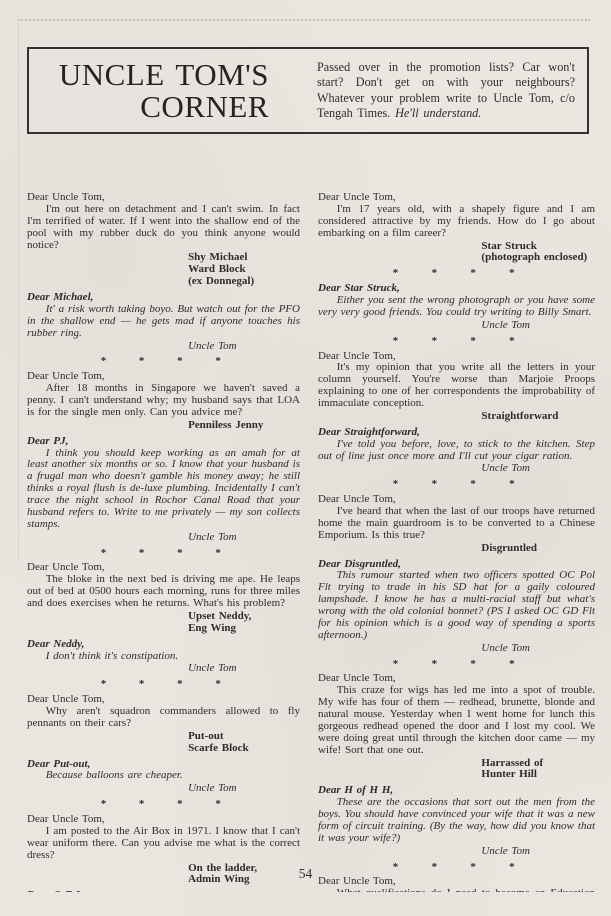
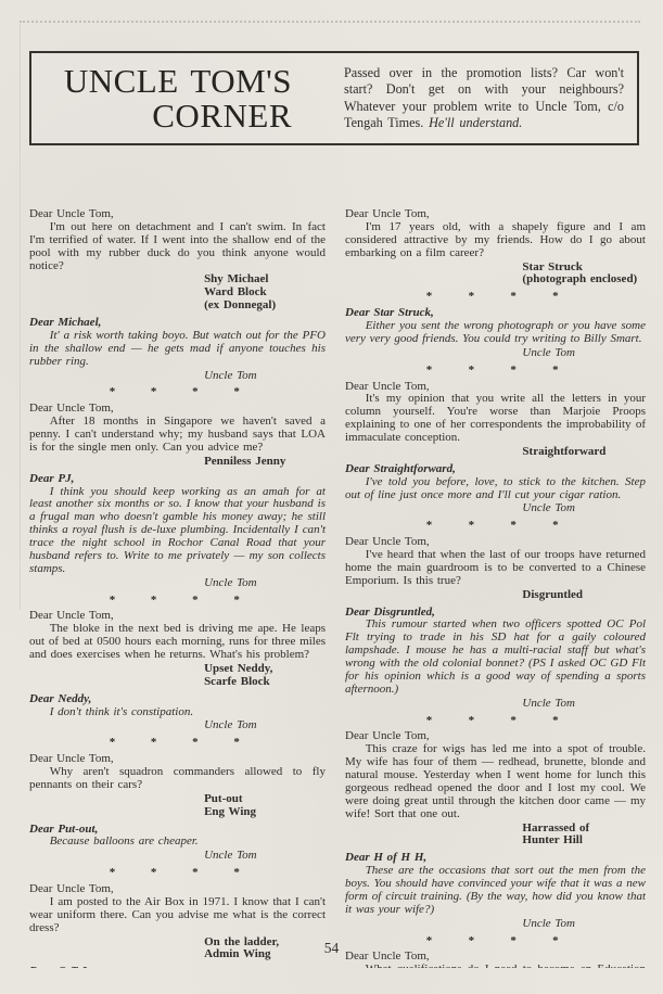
  UNCLE TOM'S
  CORNER
  Passed over in the promotion lists? Car won't start? Don't get on with your neighbours? Whatever your problem write to Uncle Tom, c/o Tengah Times. He'll understand.
  Dear Uncle Tom,
  I'm out here on detachment and I can't swim. In fact I'm terrified of water. If I went into the shallow end of the pool with my rubber duck do you think anyone would notice?
  Shy Michael
  Ward Block
  (ex Donnegal)
  Dear Michael,
  It' a risk worth taking boyo. But watch out for the PFO in the shallow end — he gets mad if anyone touches his rubber ring.
  Uncle Tom
  *
  *
  *
  *
  Dear Uncle Tom,
  After 18 months in Singapore we haven't saved a penny. I can't understand why; my husband says that LOA is for the single men only. Can you advice me?
  Penniless Jenny
  Dear PJ,
  I think you should keep working as an amah for at least another six months or so. I know that your husband is a frugal man who doesn't gamble his money away; he still thinks a royal flush is de-luxe plumbing. Incidentally I can't trace the night school in Rochor Canal Road that your husband refers to. Write to me privately — my son collects stamps.
  Uncle Tom
  *
  *
  *
  *
  Dear Uncle Tom,
  The bloke in the next bed is driving me ape. He leaps out of bed at 0500 hours each morning, runs for three miles and does exercises when he returns. What's his problem?
  Upset Neddy,
- Eng Wing
+ Scarfe Block
  Dear Neddy,
  I don't think it's constipation.
  Uncle Tom
  *
  *
  *
  *
  Dear Uncle Tom,
  Why aren't squadron commanders allowed to fly pennants on their cars?
  Put-out
- Scarfe Block
+ Eng Wing
  Dear Put-out,
  Because balloons are cheaper.
  Uncle Tom
  *
  *
  *
  *
  Dear Uncle Tom,
  I am posted to the Air Box in 1971. I know that I can't wear uniform there. Can you advise me what is the correct dress?
  On the ladder,
  Admin Wing
  Dear Uncle Tom,
  I'm 17 years old, with a shapely figure and I am considered attractive by my friends. How do I go about embarking on a film career?
  Star Struck
  (photograph enclosed)
  *
  *
  *
  *
  Dear Star Struck,
  Either you sent the wrong photograph or you have some very very good friends. You could try writing to Billy Smart.
  Uncle Tom
  *
  *
  *
  *
  Dear Uncle Tom,
  It's my opinion that you write all the letters in your column yourself. You're worse than Marjoie Proops explaining to one of her correspondents the improbability of immaculate conception.
  Straightforward
  Dear Straightforward,
  I've told you before, love, to stick to the kitchen. Step out of line just once more and I'll cut your cigar ration.
  Uncle Tom
  *
  *
  *
  *
  Dear Uncle Tom,
  I've heard that when the last of our troops have returned home the main guardroom is to be converted to a Chinese Emporium. Is this true?
  Disgruntled
  Dear Disgruntled,
- This rumour started when two officers spotted OC Pol Flt trying to trade in his SD hat for a gaily coloured lampshade. I know he has a multi-racial staff but what's wrong with the old colonial bonnet? (PS I asked OC GD Flt for his opinion which is a good way of spending a sports afternoon.)
+ This rumour started when two officers spotted OC Pol Flt trying to trade in his SD hat for a gaily coloured lampshade. I mouse he has a multi-racial staff but what's wrong with the old colonial bonnet? (PS I asked OC GD Flt for his opinion which is a good way of spending a sports afternoon.)
  Uncle Tom
  *
  *
  *
  *
  Dear Uncle Tom,
  This craze for wigs has led me into a spot of trouble. My wife has four of them — redhead, brunette, blonde and natural mouse. Yesterday when I went home for lunch this gorgeous redhead opened the door and I lost my cool. We were doing great until through the kitchen door came — my wife! Sort that one out.
  Harrassed of
  Hunter Hill
  Dear H of H H,
  These are the occasions that sort out the men from the boys. You should have convinced your wife that it was a new form of circuit training. (By the way, how did you know that it was your wife?)
  Uncle Tom
  *
  *
  *
  *
  Dear Uncle Tom,
  54
